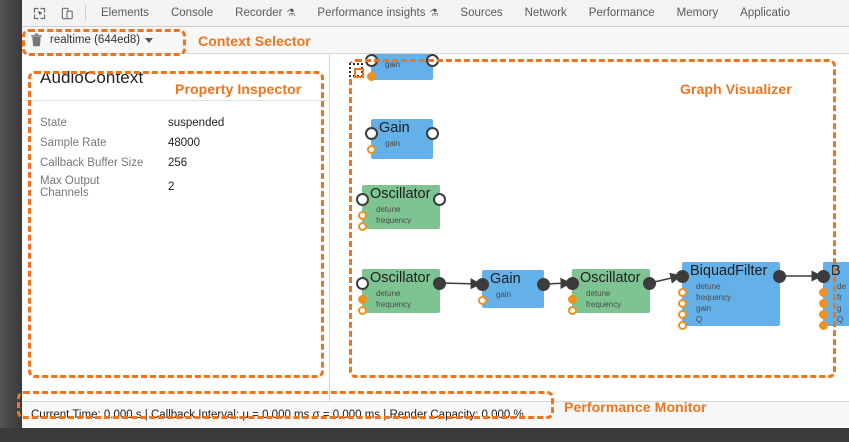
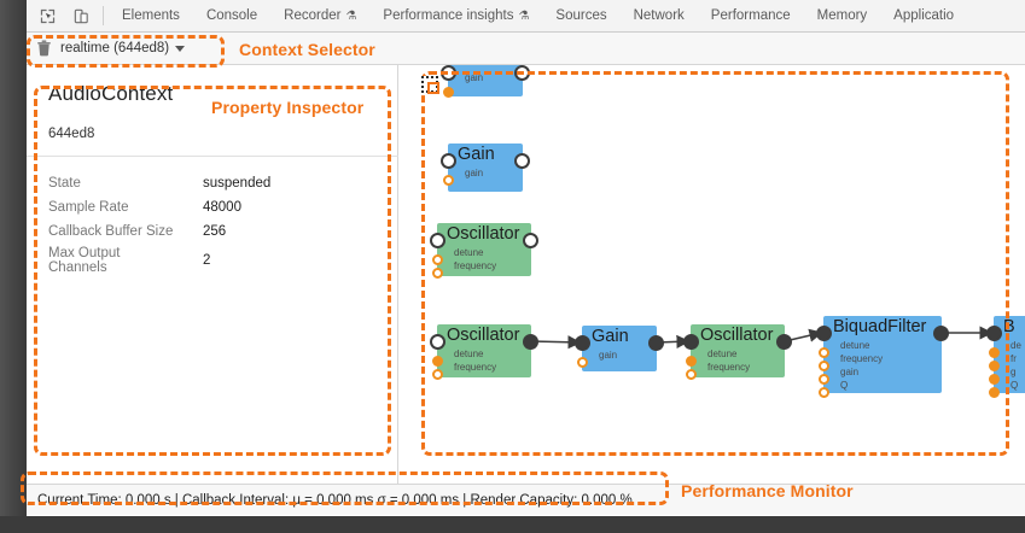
  Elements
  Console
  Recorder
  ⚗
  Performance insights
  ⚗
  Sources
  Network
  Performance
  Memory
  Applicatio
  realtime (644ed8)
  AudioContext
+ 644ed8
  State	suspended
  Sample Rate	48000
  Callback Buffer Size	256
  Max Output Channels	2
  gain
  Gain
  gain
  Oscillator
  detune
  frequency
  Oscillator
  detune
  frequency
  Gain
  gain
  Oscillator
  detune
  frequency
  BiquadFilter
  detune
  frequency
  gain
  Q
  B
  de
  fr
  g
  Q
  Current Time: 0.000 s | Callback Interval: μ = 0.000 ms σ = 0.000 ms | Render Capacity: 0.000 %
  Context Selector
  Property Inspector
- Graph Visualizer
  Performance Monitor
